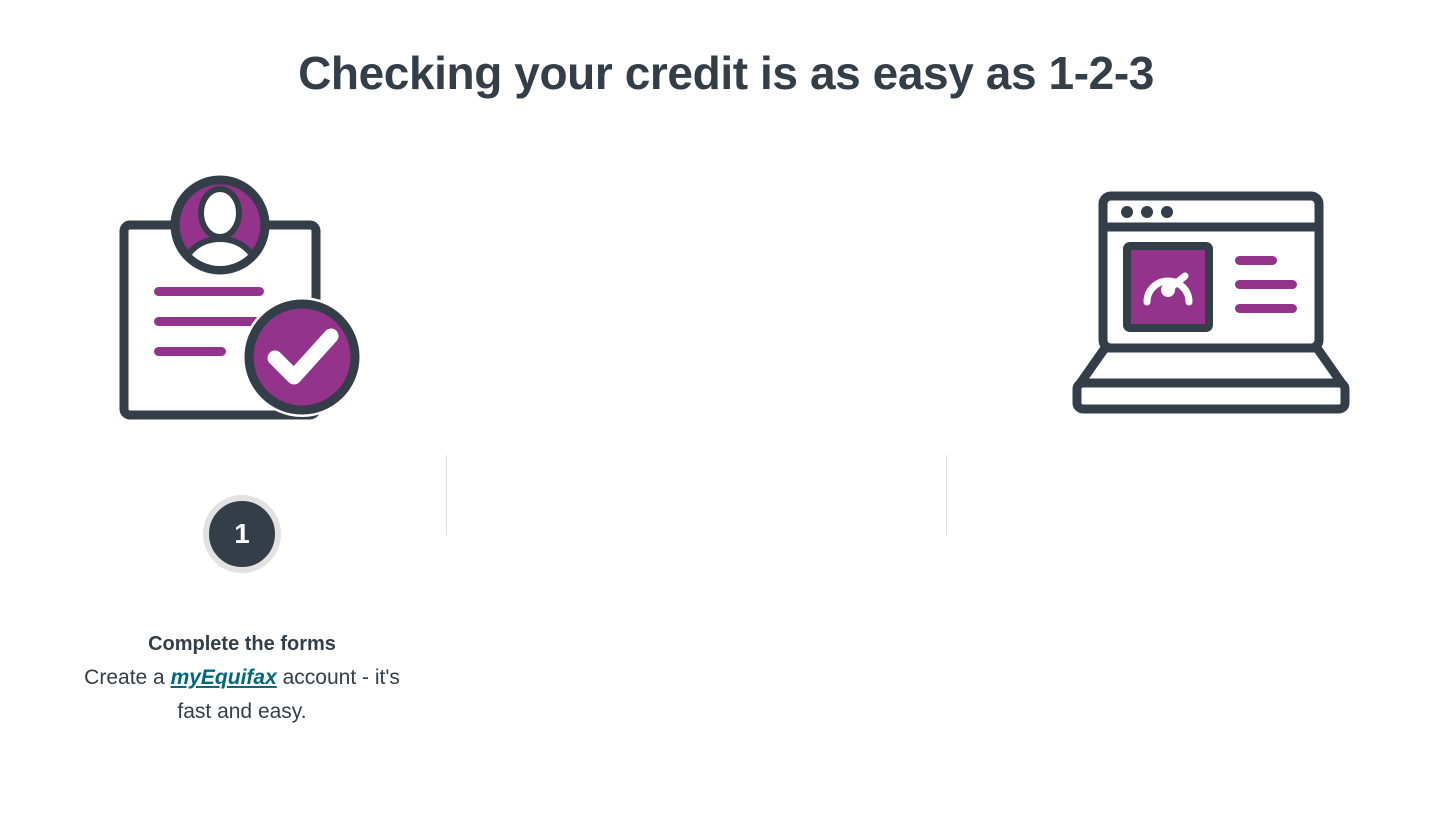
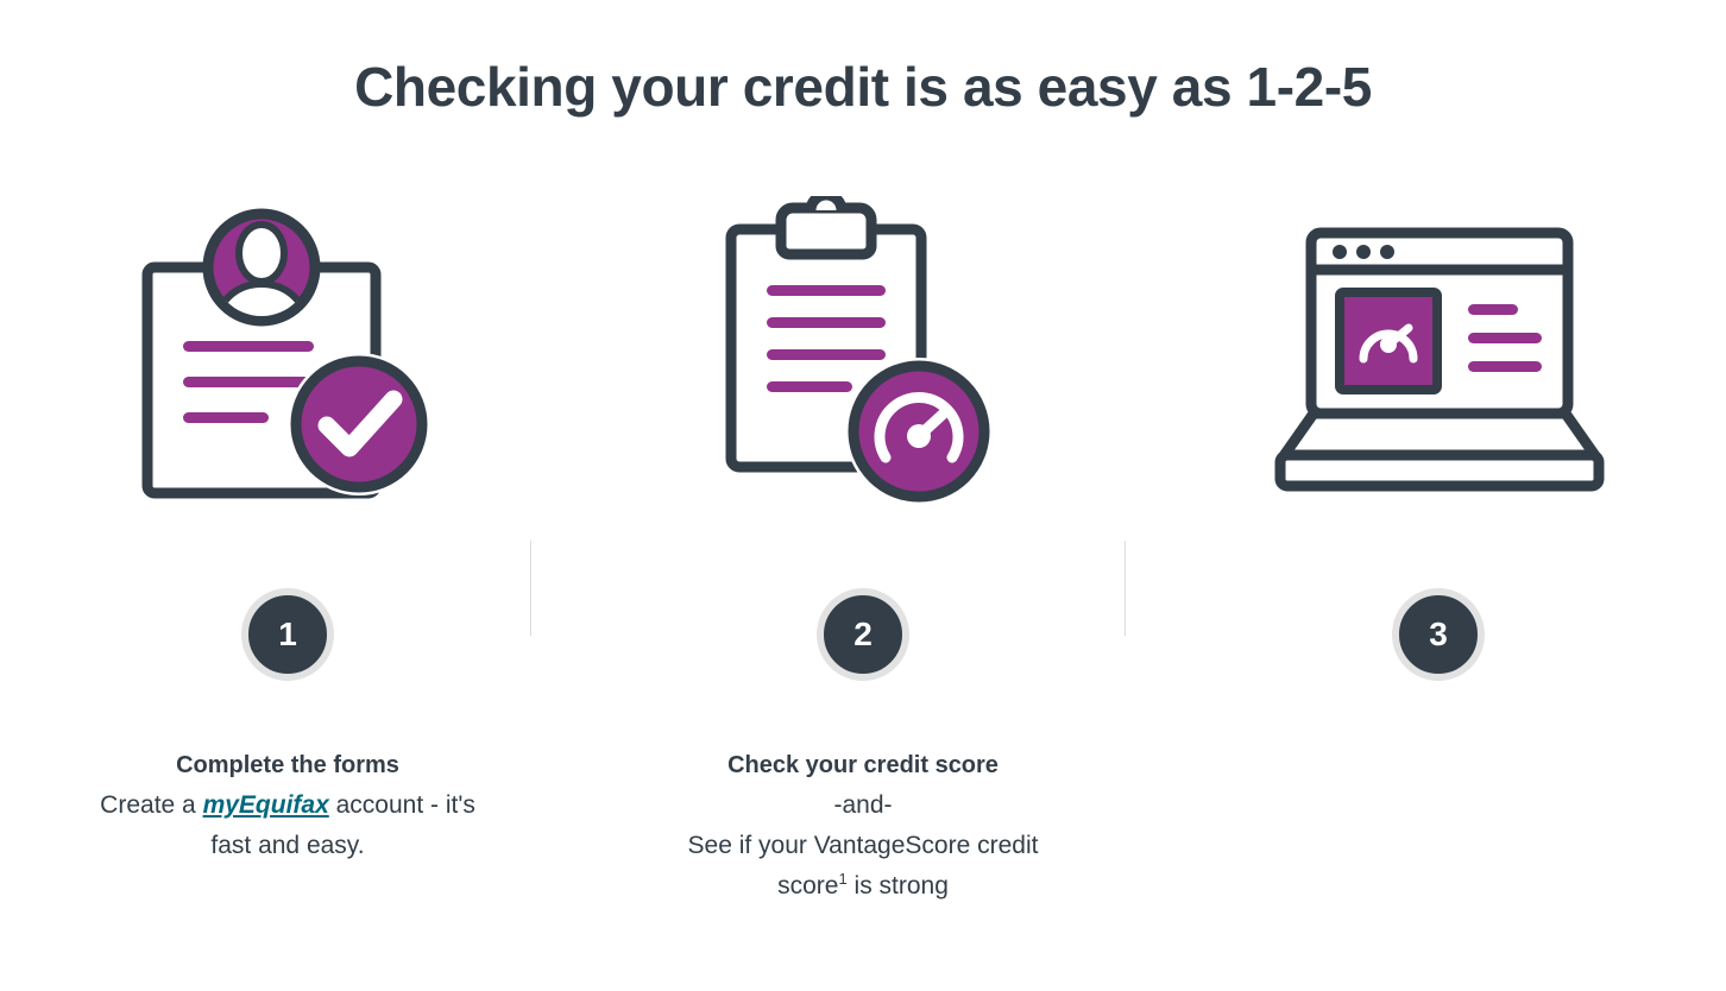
- Checking your credit is as easy as 1-2-3
+ Checking your credit is as easy as 1-2-5
  1
  Complete the forms
  Create a myEquifax account - it's
  fast and easy.
+ 2
+ Check your credit score
+ -and-
+ See if your VantageScore credit
+ score1 is strong
+ 3
